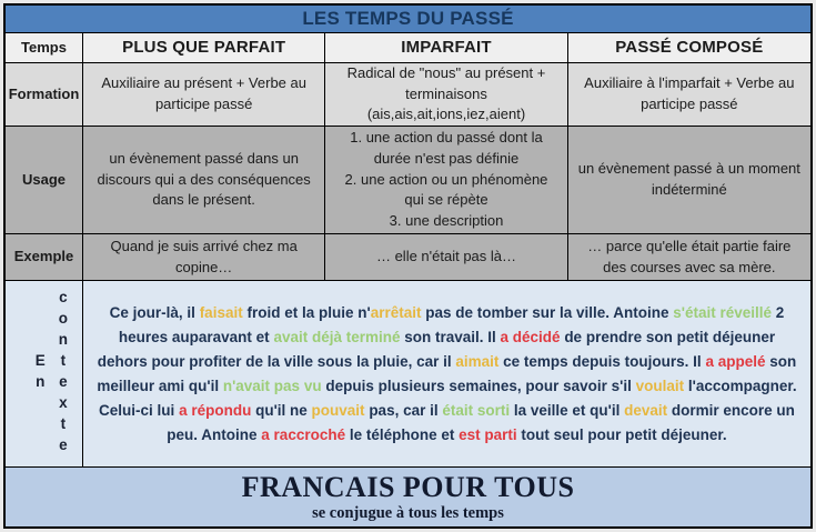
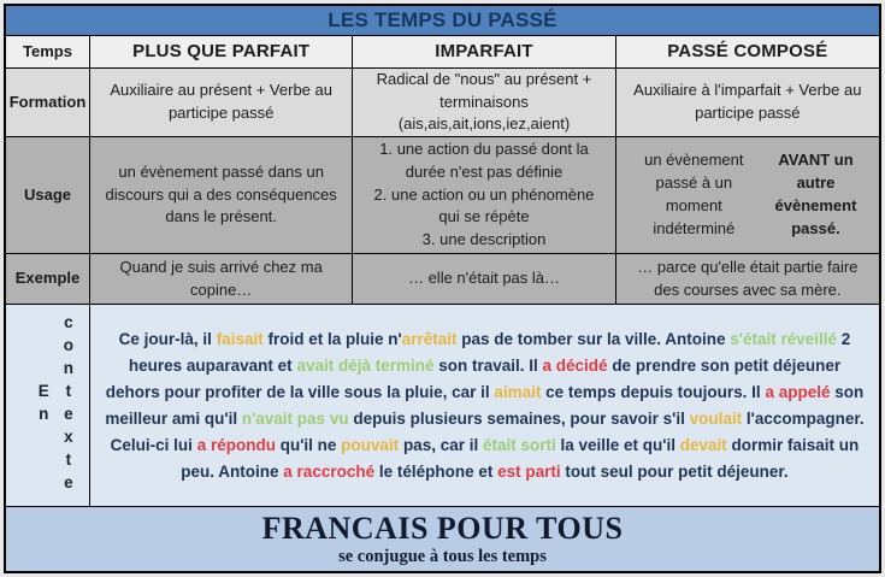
  LES TEMPS DU PASSÉ
  Temps
  PLUS QUE PARFAIT
  IMPARFAIT
  PASSÉ COMPOSÉ
  Formation
  Auxiliaire au présent + Verbe au participe passé
  Radical de "nous" au présent +
  terminaisons
  (ais,ais,ait,ions,iez,aient)
  Auxiliaire à l'imparfait + Verbe au participe passé
  Usage
  un évènement passé dans un discours qui a des conséquences dans le présent.
  1. une action du passé dont la durée n'est pas définie
  2. une action ou un phénomène qui se répète
  3. une description
  un évènement passé à un moment indéterminé
+ AVANT un autre évènement passé.
  Exemple
  Quand je suis arrivé chez ma copine…
  … elle n'était pas là…
  … parce qu'elle était partie faire des courses avec sa mère.
  E
  n
  c
  o
  n
  t
  e
  x
  t
  e
- Ce jour-là, il faisait froid et la pluie n'arrêtait pas de tomber sur la ville. Antoine s'était réveillé 2 heures auparavant et avait déjà terminé son travail. Il a décidé de prendre son petit déjeuner dehors pour profiter de la ville sous la pluie, car il aimait ce temps depuis toujours. Il a appelé son meilleur ami qu'il n'avait pas vu depuis plusieurs semaines, pour savoir s'il voulait l'accompagner. Celui-ci lui a répondu qu'il ne pouvait pas, car il était sorti la veille et qu'il devait dormir encore un peu. Antoine a raccroché le téléphone et est parti tout seul pour petit déjeuner.
+ Ce jour-là, il faisait froid et la pluie n'arrêtait pas de tomber sur la ville. Antoine s'était réveillé 2 heures auparavant et avait déjà terminé son travail. Il a décidé de prendre son petit déjeuner dehors pour profiter de la ville sous la pluie, car il aimait ce temps depuis toujours. Il a appelé son meilleur ami qu'il n'avait pas vu depuis plusieurs semaines, pour savoir s'il voulait l'accompagner. Celui-ci lui a répondu qu'il ne pouvait pas, car il était sorti la veille et qu'il devait dormir faisait un peu. Antoine a raccroché le téléphone et est parti tout seul pour petit déjeuner.
  FRANCAIS POUR TOUS
  se conjugue à tous les temps
